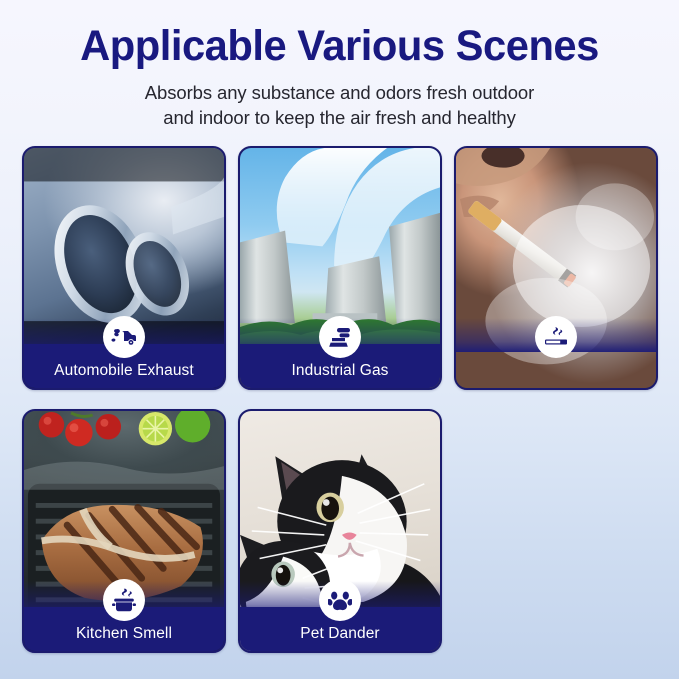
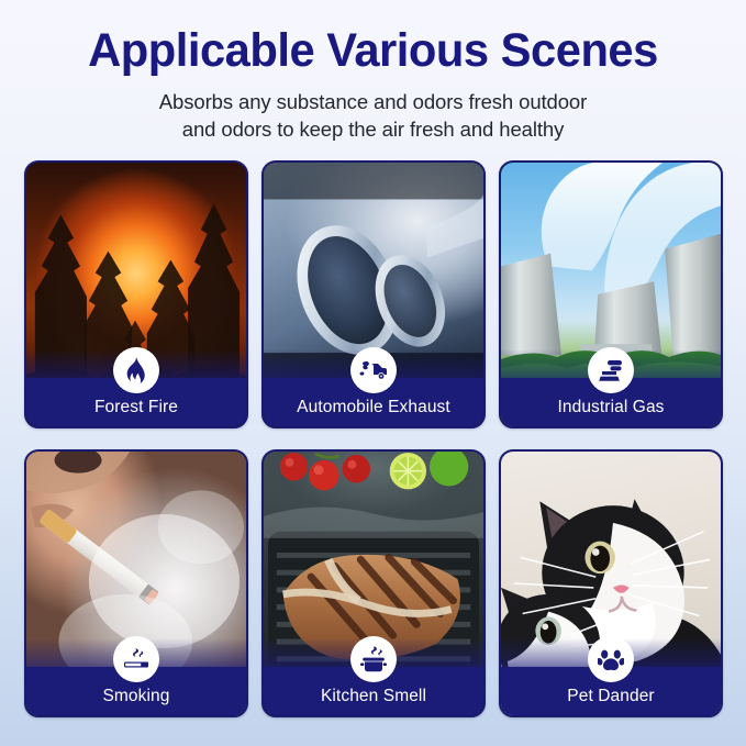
  Applicable Various Scenes
  Absorbs any substance and odors fresh outdoor
- and indoor to keep the air fresh and healthy
+ and odors to keep the air fresh and healthy
+ Forest Fire
  Automobile Exhaust
  Industrial Gas
+ Smoking
  Kitchen Smell
  Pet Dander
